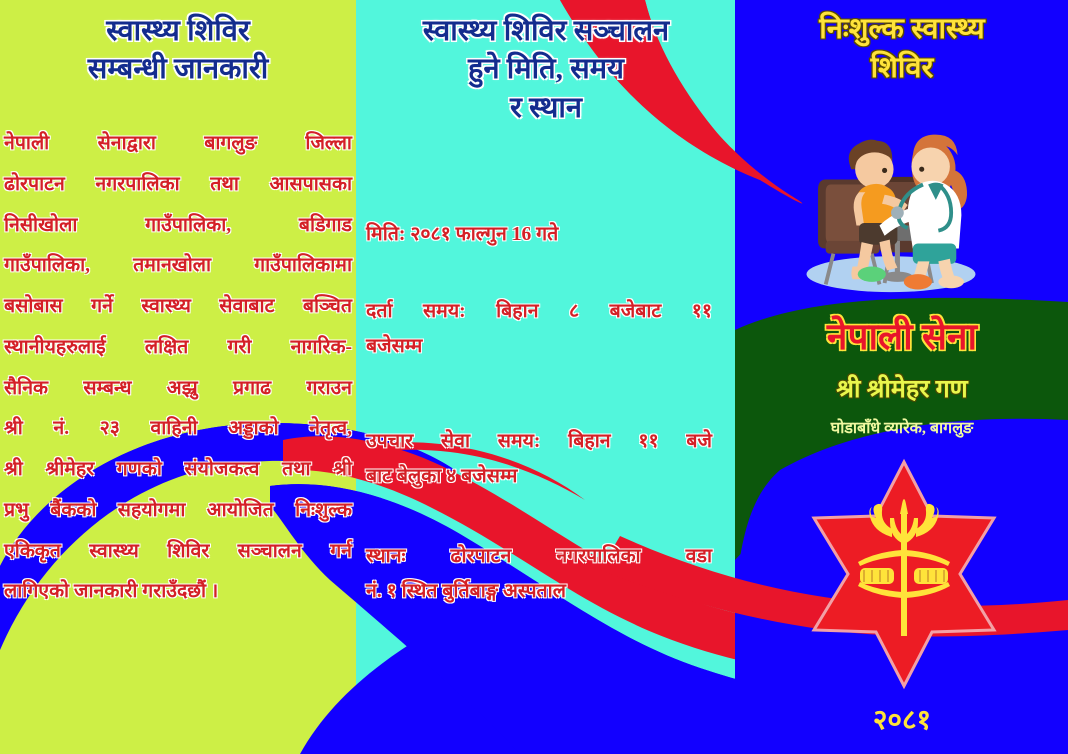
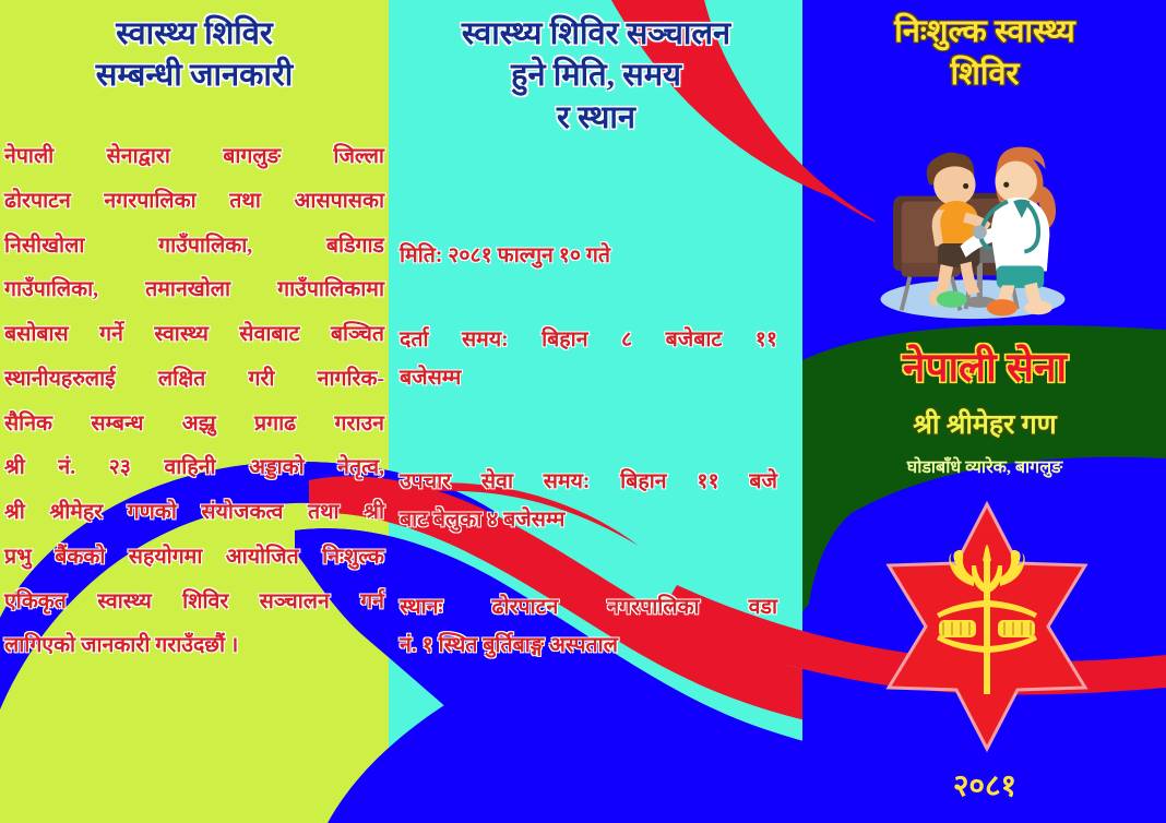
  स्वास्थ्य शिविर
  सम्बन्धी जानकारी
  नेपाली सेनाद्वारा बागलुङ जिल्ला
  ढोरपाटन नगरपालिका तथा आसपासका
  निसीखोला गाउँपालिका, बडिगाड
  गाउँपालिका, तमानखोला गाउँपालिकामा
  बसोबास गर्ने स्वास्थ्य सेवाबाट बञ्चित
  स्थानीयहरुलाई लक्षित गरी नागरिक-
  सैनिक सम्बन्ध अझ्रु प्रगाढ गराउन
  श्री नं. २३ वाहिनी अड्डाको नेतृत्व,
  श्री श्रीमेहर गणको संयोजकत्व तथा श्री
  प्रभु बैंकको सहयोगमा आयोजित निःशुल्क
  एकिकृत स्वास्थ्य शिविर सञ्चालन गर्न
  लागिएको जानकारी गराउँदछौं ।
  स्वास्थ्य शिविर सञ्चालन
  हुने मिति, समय
  र स्थान
- मिति: २०८१ फाल्गुन 16 गते
+ मिति: २०८१ फाल्गुन १० गते
  दर्ता समय: बिहान ८ बजेबाट ११
  बजेसम्म
  उपचार सेवा समय: बिहान ११ बजे
  बाट बेलुका ४ बजेसम्म
  स्थानः ढोरपाटन नगरपालिका वडा
  नं. १ स्थित बुर्तिबाङ्ग अस्पताल
  निःशुल्क स्वास्थ्य
  शिविर
  नेपाली सेना
  श्री श्रीमेहर गण
  घोडाबाँधे व्यारेक, बागलुङ
  २०८१
